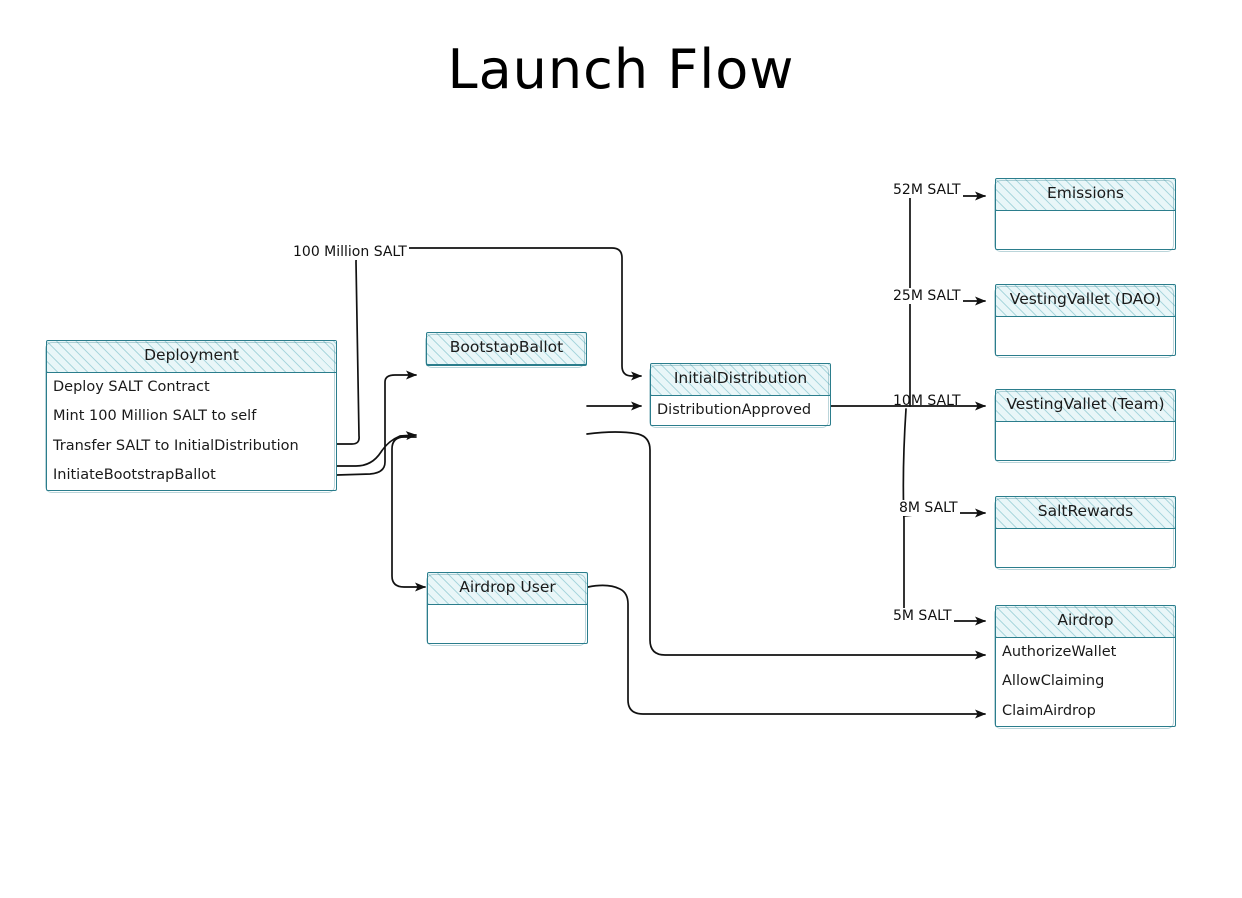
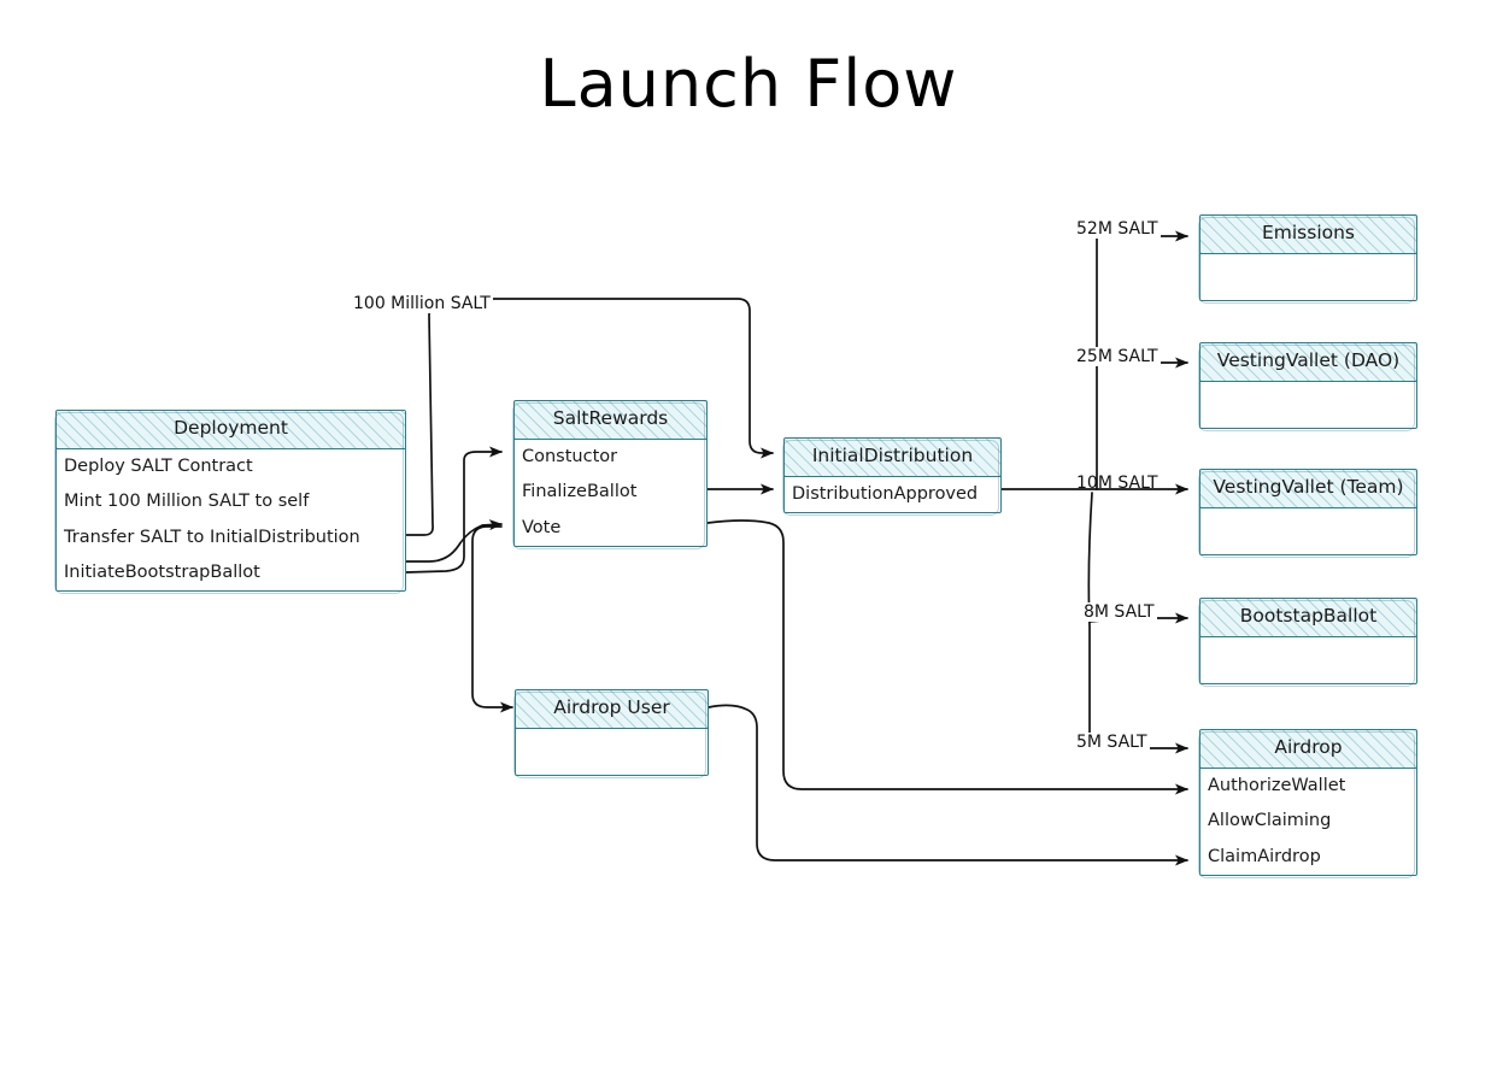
  Launch Flow
  100 Million SALT
  52M SALT
  25M SALT
  10M SALT
  8M SALT
  5M SALT
  Deployment
  Deploy SALT Contract
  Mint 100 Million SALT to self
  Transfer SALT to InitialDistribution
  InitiateBootstrapBallot
- BootstapBallot
+ SaltRewards
+ Constuctor
+ FinalizeBallot
+ Vote
  Airdrop User
  InitialDistribution
  DistributionApproved
  Emissions
  VestingVallet (DAO)
  VestingVallet (Team)
- SaltRewards
+ BootstapBallot
  Airdrop
  AuthorizeWallet
  AllowClaiming
  ClaimAirdrop
